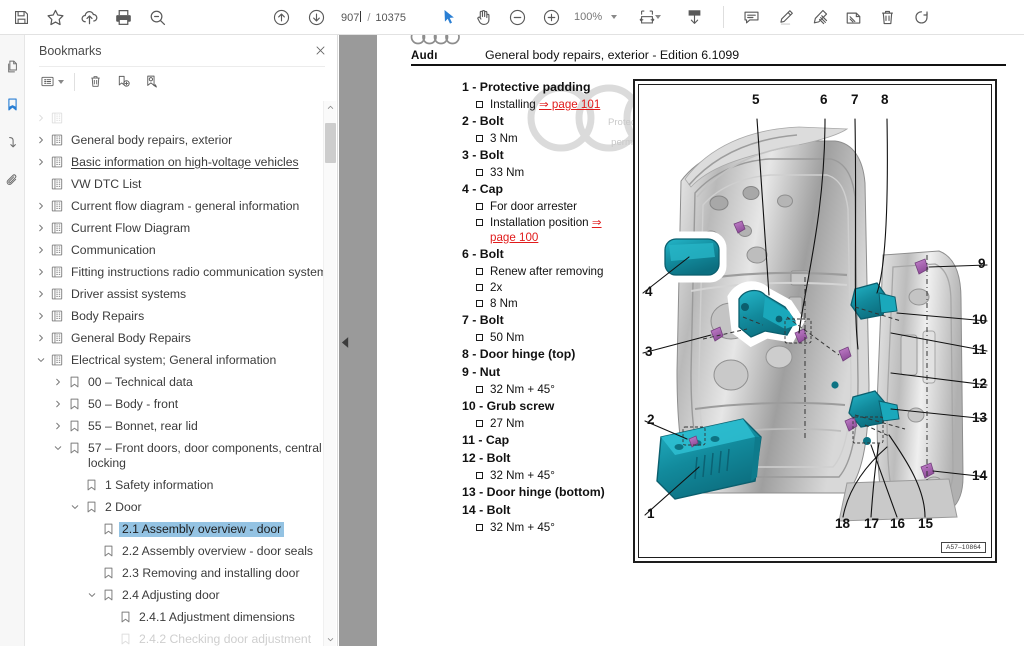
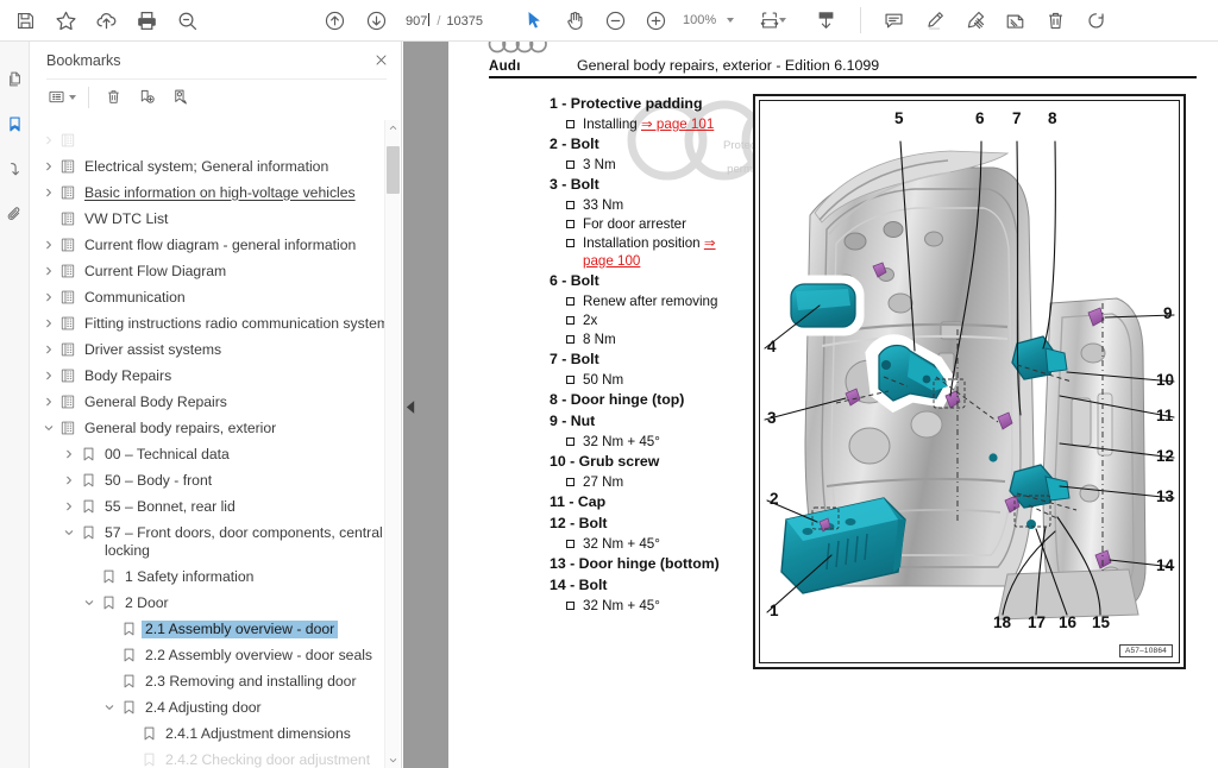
  907
  /
  10375
  100%
  Bookmarks
- General body repairs, exterior
+ Electrical system; General information
  Basic information on high-voltage vehicles
  VW DTC List
  Current flow diagram - general information
  Current Flow Diagram
  Communication
  Fitting instructions radio communication system
  Driver assist systems
  Body Repairs
  General Body Repairs
- Electrical system; General information
+ General body repairs, exterior
  00 – Technical data
  50 – Body - front
  55 – Bonnet, rear lid
  57 – Front doors, door components, central locking
  1 Safety information
  2 Door
  2.1 Assembly overview - door
  2.2 Assembly overview - door seals
  2.3 Removing and installing door
  2.4 Adjusting door
  2.4.1 Adjustment dimensions
  2.4.2 Checking door adjustment
  Audı
  General body repairs, exterior - Edition 6.1099
  1 - Protective padding
  Installing ⇒ page 101
  2 - Bolt
  3 Nm
  3 - Bolt
  33 Nm
- 4 - Cap
  For door arrester
  Installation position ⇒ page 100
  6 - Bolt
  Renew after removing
  2x
  8 Nm
  7 - Bolt
  50 Nm
  8 - Door hinge (top)
  9 - Nut
  32 Nm + 45°
  10 - Grub screw
  27 Nm
  11 - Cap
  12 - Bolt
  32 Nm + 45°
  13 - Door hinge (bottom)
  14 - Bolt
  32 Nm + 45°
  5
  6
  7
  8
  4
  3
  2
  1
  9
  10
  11
  12
  13
  14
  18
  17
  16
  15
